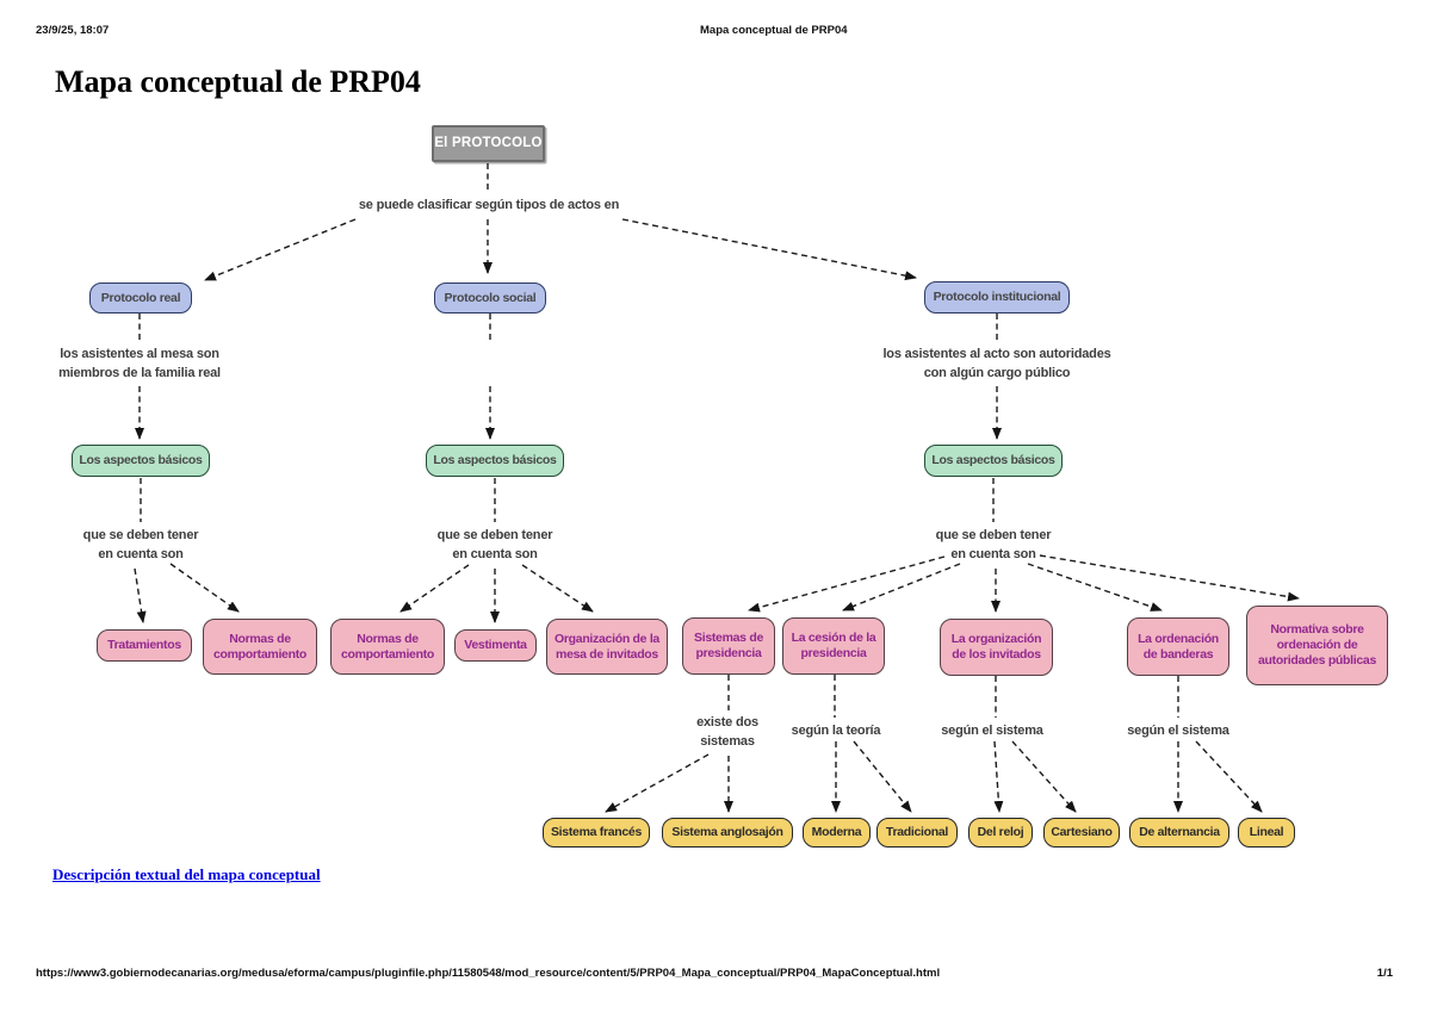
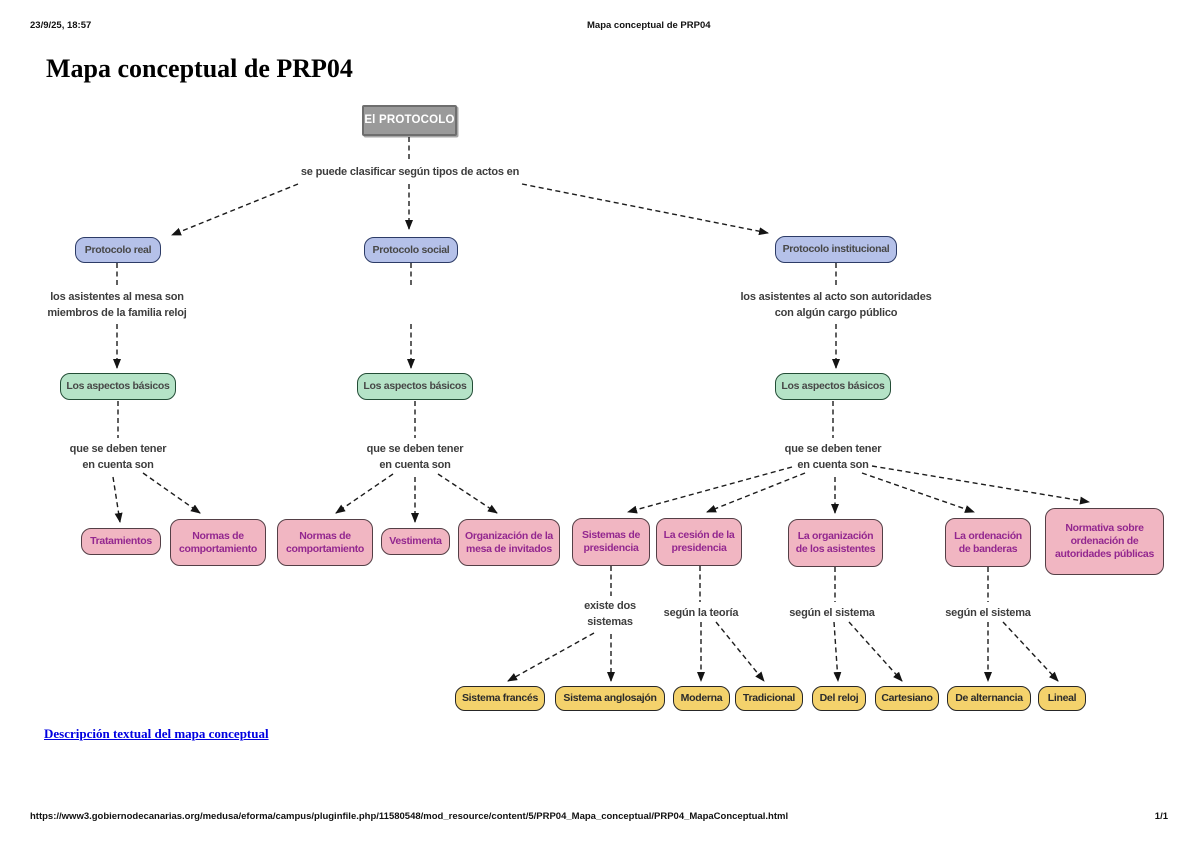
- 23/9/25, 18:07
+ 23/9/25, 18:57
  Mapa conceptual de PRP04
  Mapa conceptual de PRP04
  El PROTOCOLO
  se puede clasificar según tipos de actos en
  Protocolo real
  Protocolo social
  Protocolo institucional
  los asistentes al mesa son
- miembros de la familia real
+ miembros de la familia reloj
  los asistentes al acto son autoridades
  con algún cargo público
  Los aspectos básicos
  Los aspectos básicos
  Los aspectos básicos
  que se deben tener
  en cuenta son
  que se deben tener
  en cuenta son
  que se deben tener
  en cuenta son
  Tratamientos
  Normas de comportamiento
  Normas de comportamiento
  Vestimenta
  Organización de la mesa de invitados
  Sistemas de presidencia
  La cesión de la presidencia
- La organización de los invitados
+ La organización de los asistentes
  La ordenación de banderas
  Normativa sobre ordenación de autoridades públicas
  existe dos
  sistemas
  según la teoría
  según el sistema
  según el sistema
  Sistema francés
  Sistema anglosajón
  Moderna
  Tradicional
  Del reloj
  Cartesiano
  De alternancia
  Lineal
  Descripción textual del mapa conceptual
  https://www3.gobiernodecanarias.org/medusa/eforma/campus/pluginfile.php/11580548/mod_resource/content/5/PRP04_Mapa_conceptual/PRP04_MapaConceptual.html
  1/1
